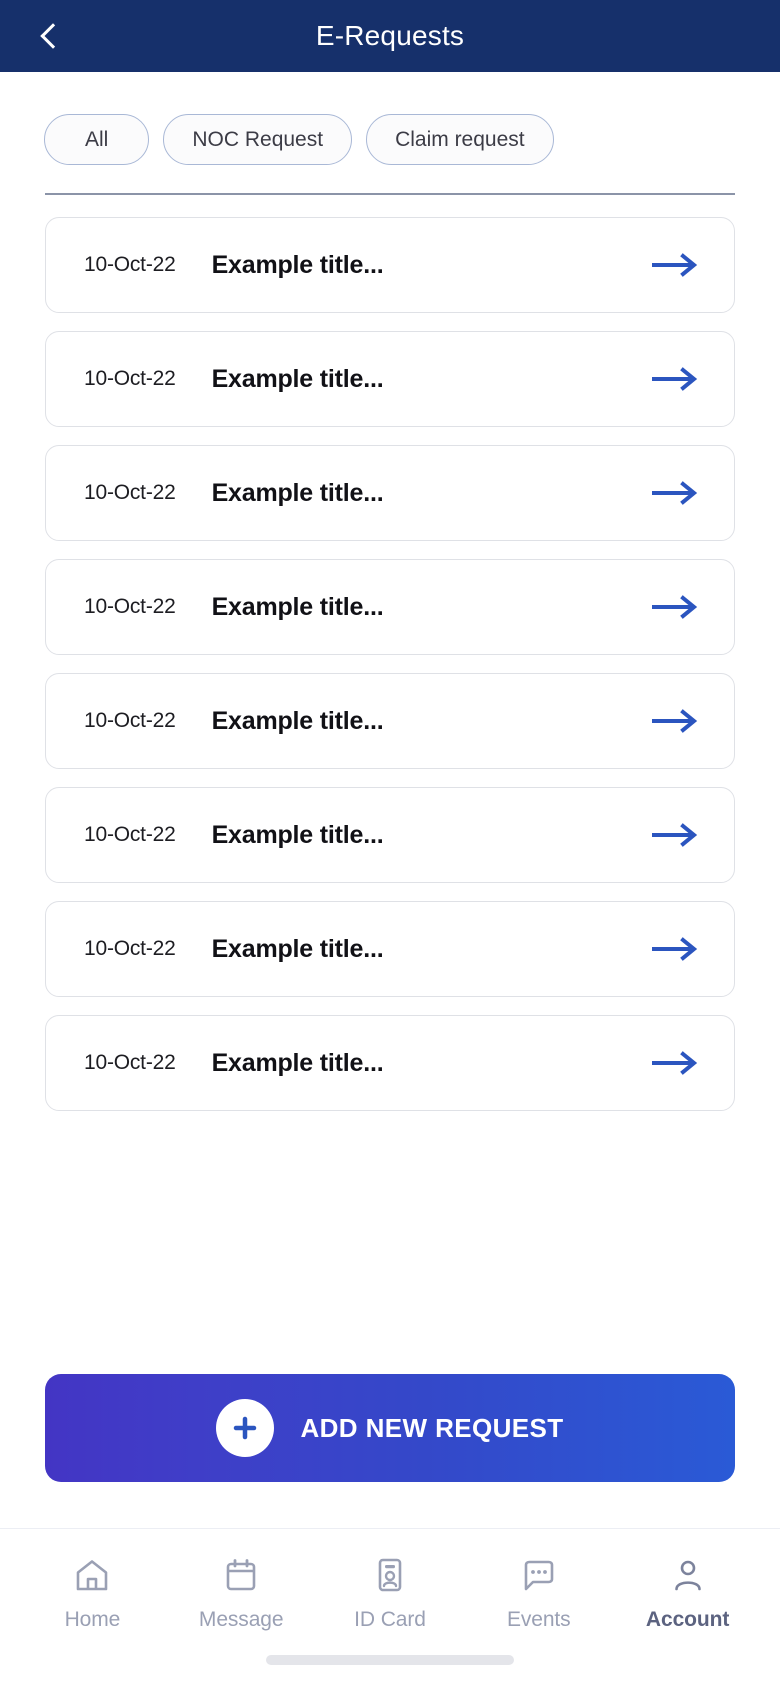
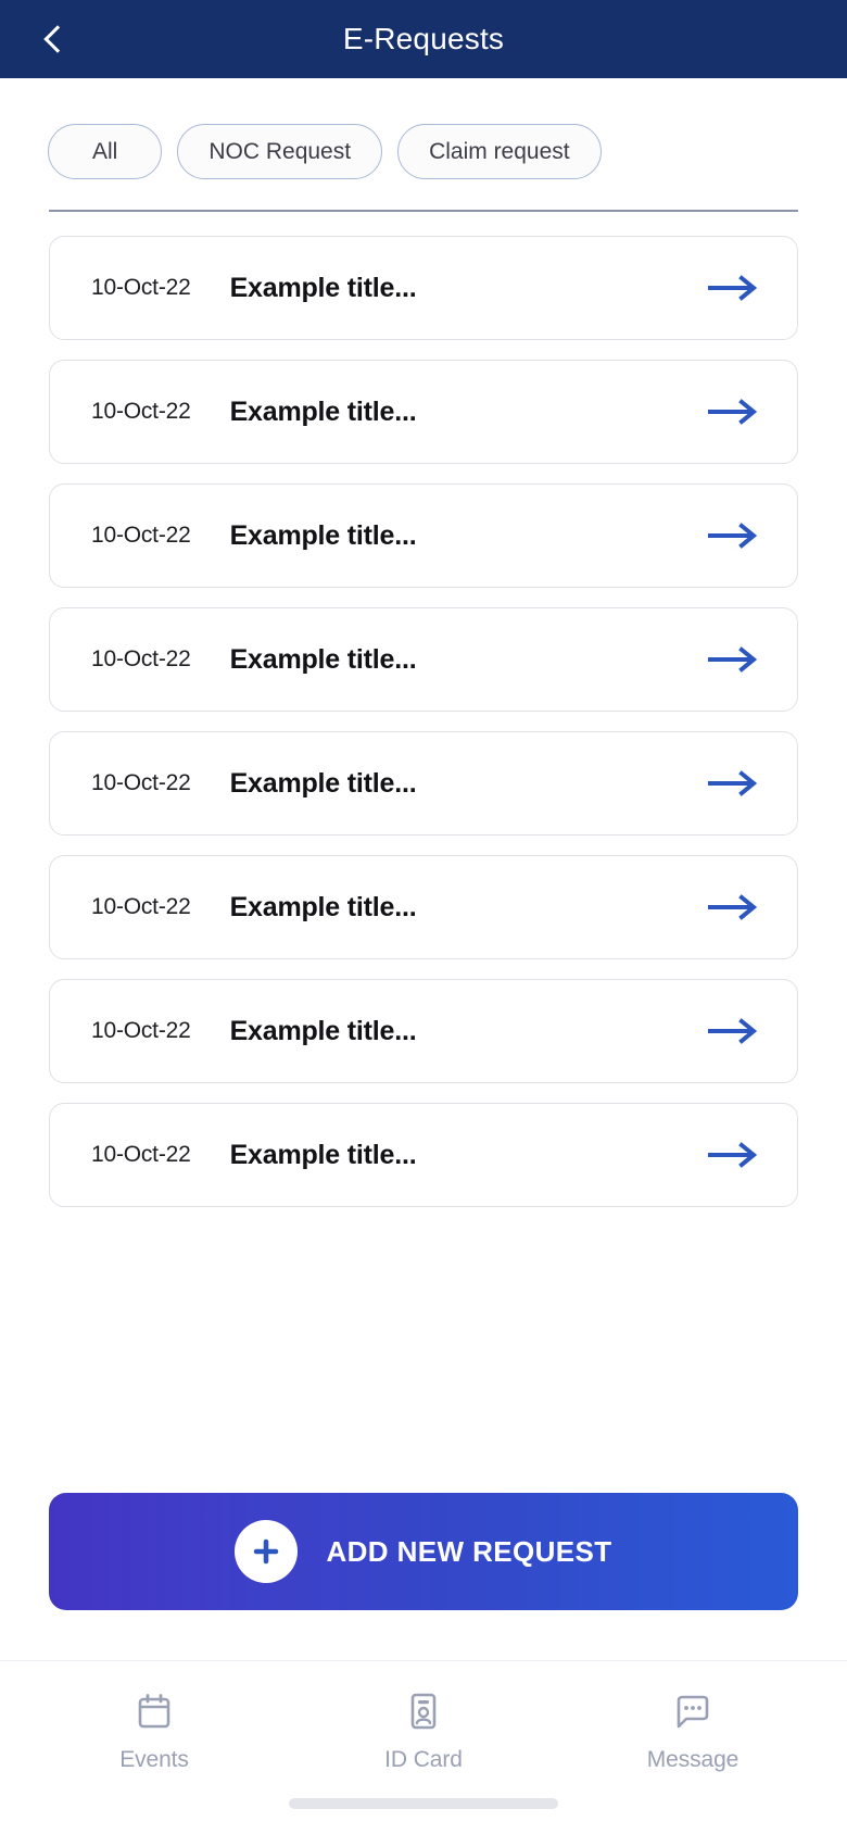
  E-Requests
  All
  NOC Request
  Claim request
  10-Oct-22
  Example title...
  10-Oct-22
  Example title...
  10-Oct-22
  Example title...
  10-Oct-22
  Example title...
  10-Oct-22
  Example title...
  10-Oct-22
  Example title...
  10-Oct-22
  Example title...
  10-Oct-22
  Example title...
  ADD NEW REQUEST
- Home
- Message
+ Events
  ID Card
- Events
+ Message
- Account
